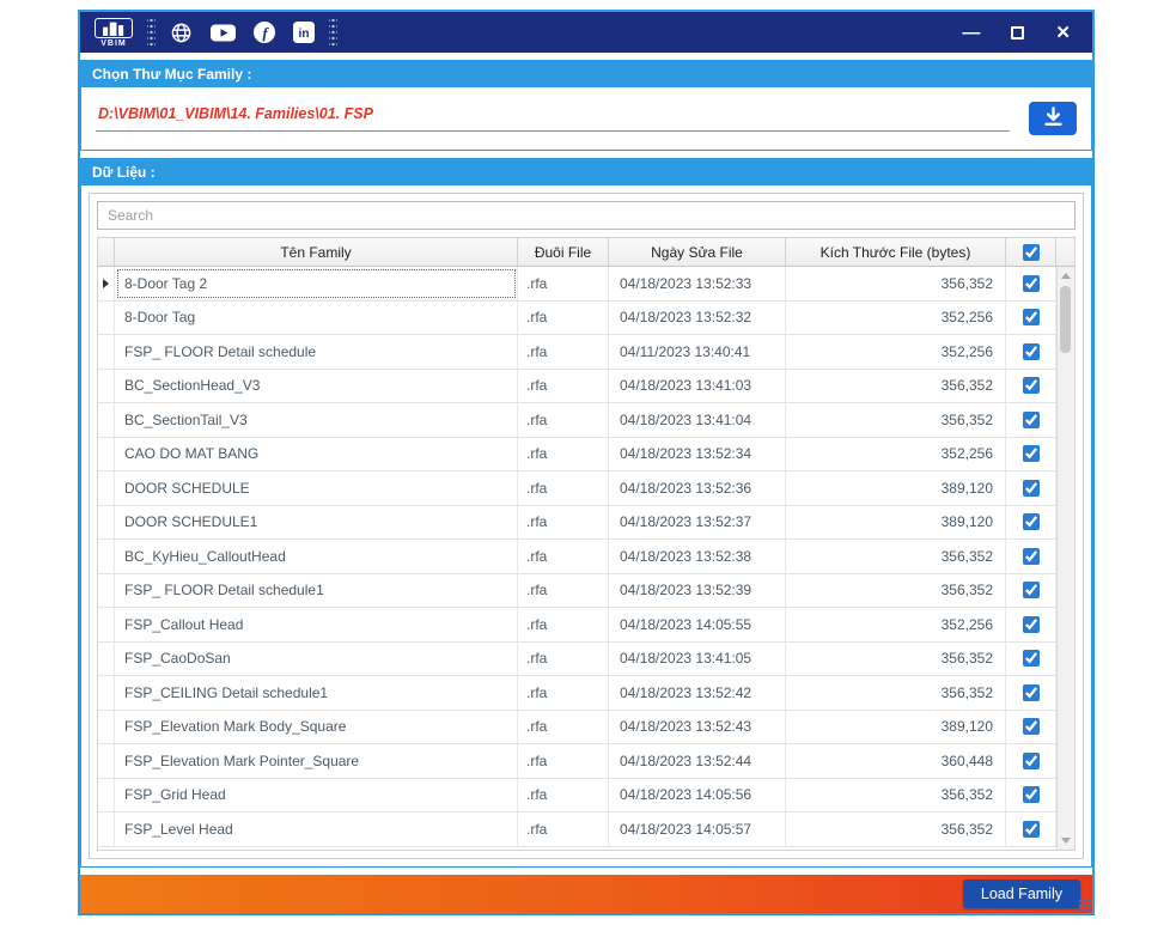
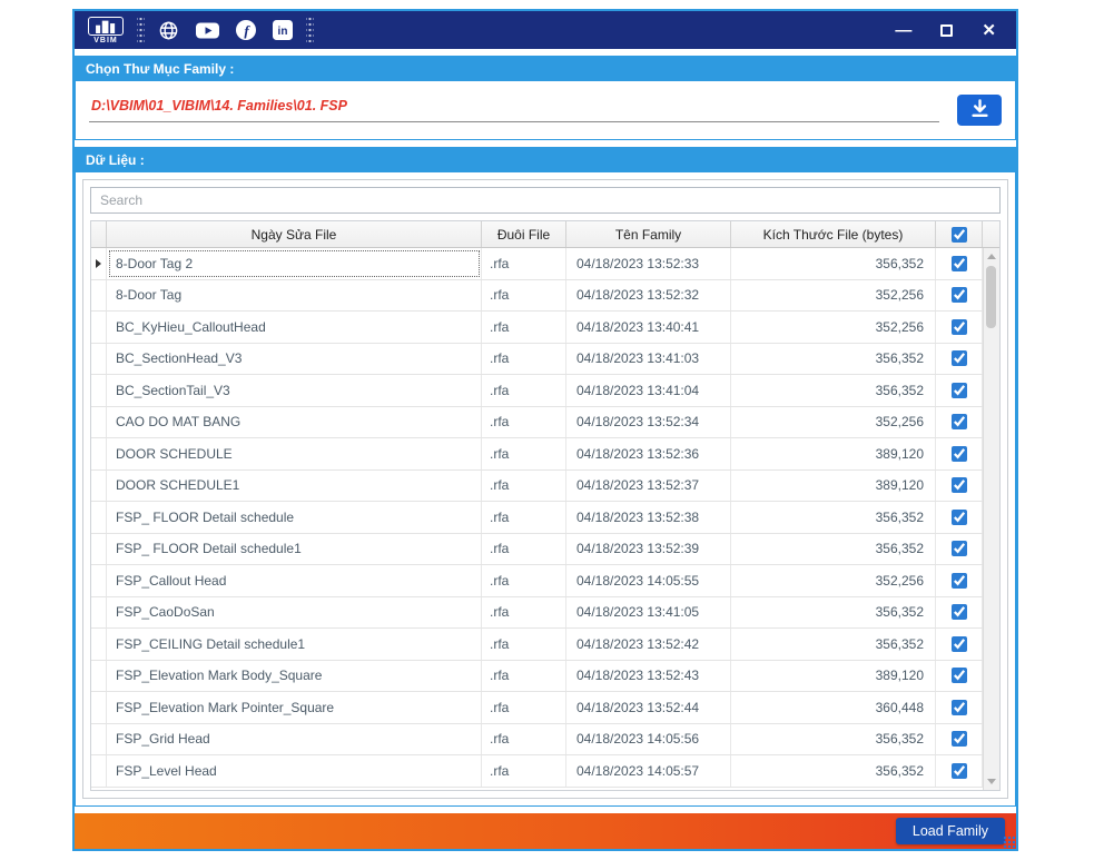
  f
  in
  —
  ✕
  Chọn Thư Mục Family :
  D:\VBIM\01_VIBIM\14. Families\01. FSP
  Dữ Liệu :
  Search
- Tên Family
+ Ngày Sửa File
  Đuôi File
- Ngày Sửa File
+ Tên Family
  Kích Thước File (bytes)
  8-Door Tag 2
  .rfa
  04/18/2023 13:52:33
  356,352
  8-Door Tag
  .rfa
  04/18/2023 13:52:32
  352,256
- FSP_ FLOOR Detail schedule
+ BC_KyHieu_CalloutHead
  .rfa
- 04/11/2023 13:40:41
+ 04/18/2023 13:40:41
  352,256
  BC_SectionHead_V3
  .rfa
  04/18/2023 13:41:03
  356,352
  BC_SectionTail_V3
  .rfa
  04/18/2023 13:41:04
  356,352
  CAO DO MAT BANG
  .rfa
  04/18/2023 13:52:34
  352,256
  DOOR SCHEDULE
  .rfa
  04/18/2023 13:52:36
  389,120
  DOOR SCHEDULE1
  .rfa
  04/18/2023 13:52:37
  389,120
- BC_KyHieu_CalloutHead
+ FSP_ FLOOR Detail schedule
  .rfa
  04/18/2023 13:52:38
  356,352
  FSP_ FLOOR Detail schedule1
  .rfa
  04/18/2023 13:52:39
  356,352
  FSP_Callout Head
  .rfa
  04/18/2023 14:05:55
  352,256
  FSP_CaoDoSan
  .rfa
  04/18/2023 13:41:05
  356,352
  FSP_CEILING Detail schedule1
  .rfa
  04/18/2023 13:52:42
  356,352
  FSP_Elevation Mark Body_Square
  .rfa
  04/18/2023 13:52:43
  389,120
  FSP_Elevation Mark Pointer_Square
  .rfa
  04/18/2023 13:52:44
  360,448
  FSP_Grid Head
  .rfa
  04/18/2023 14:05:56
  356,352
  FSP_Level Head
  .rfa
  04/18/2023 14:05:57
  356,352
  Load Family
